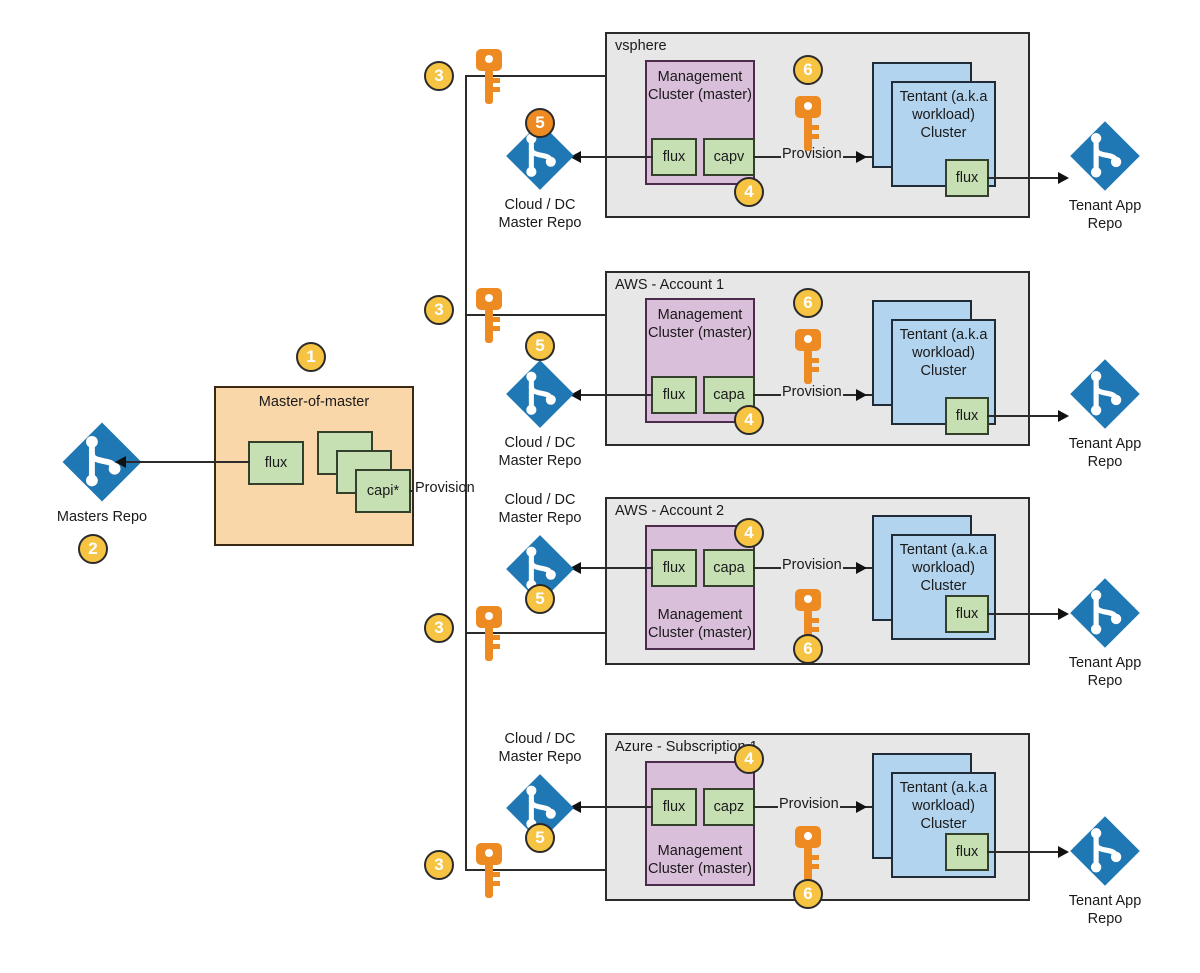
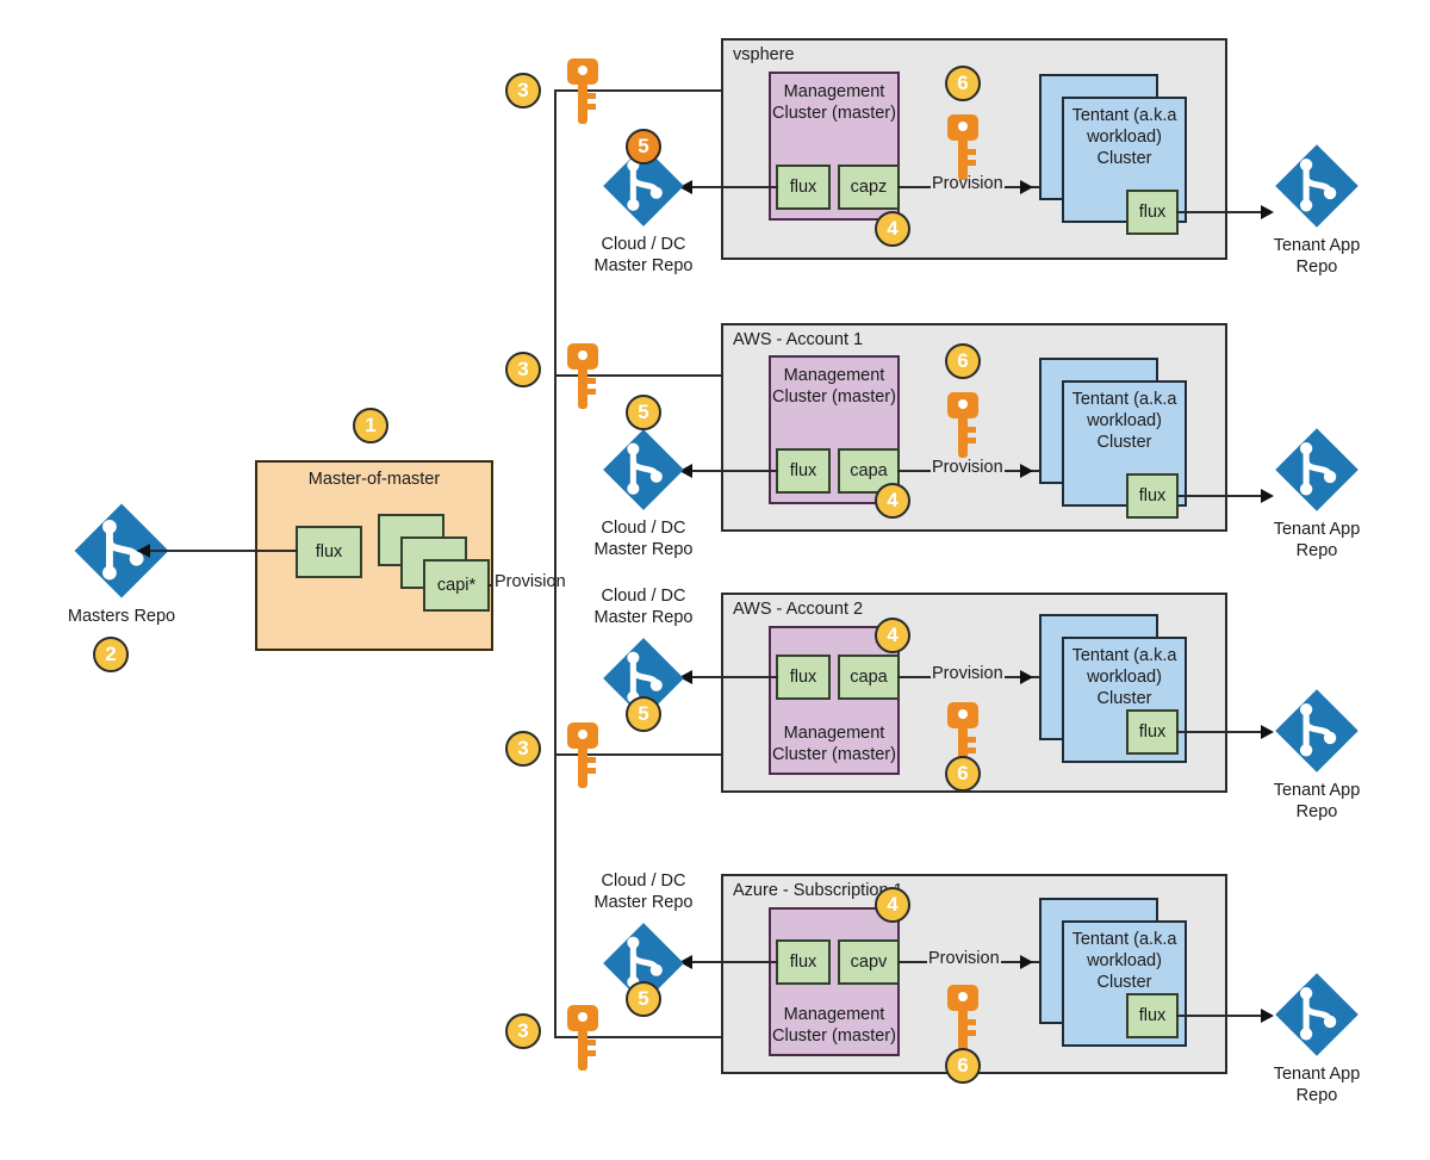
  Masters Repo
  2
  1
  Master-of-master
  flux
  capi*
  Provision
  3
  vsphere
  Management
  Cluster (master)
  flux
- capv
+ capz
  Provision
  6
  Tentant (a.k.a
  workload)
  Cluster
  flux
  4
  Cloud / DC
  Master Repo
  5
  Tenant App
  Repo
  3
  AWS - Account 1
  Management
  Cluster (master)
  flux
  capa
  Provision
  6
  Tentant (a.k.a
  workload)
  Cluster
  flux
  4
  Cloud / DC
  Master Repo
  5
  Tenant App
  Repo
  3
  AWS - Account 2
  Management
  Cluster (master)
  flux
  capa
  Provision
  6
  Tentant (a.k.a
  workload)
  Cluster
  flux
  4
  Cloud / DC
  Master Repo
  5
  Tenant App
  Repo
  3
  Azure - Subscriptio
  Management
  Cluster (master)
  flux
- capz
+ capv
  Provision
  6
  Tentant (a.k.a
  workload)
  Cluster
  flux
  4
  Cloud / DC
  Master Repo
  5
  Tenant App
  Repo
